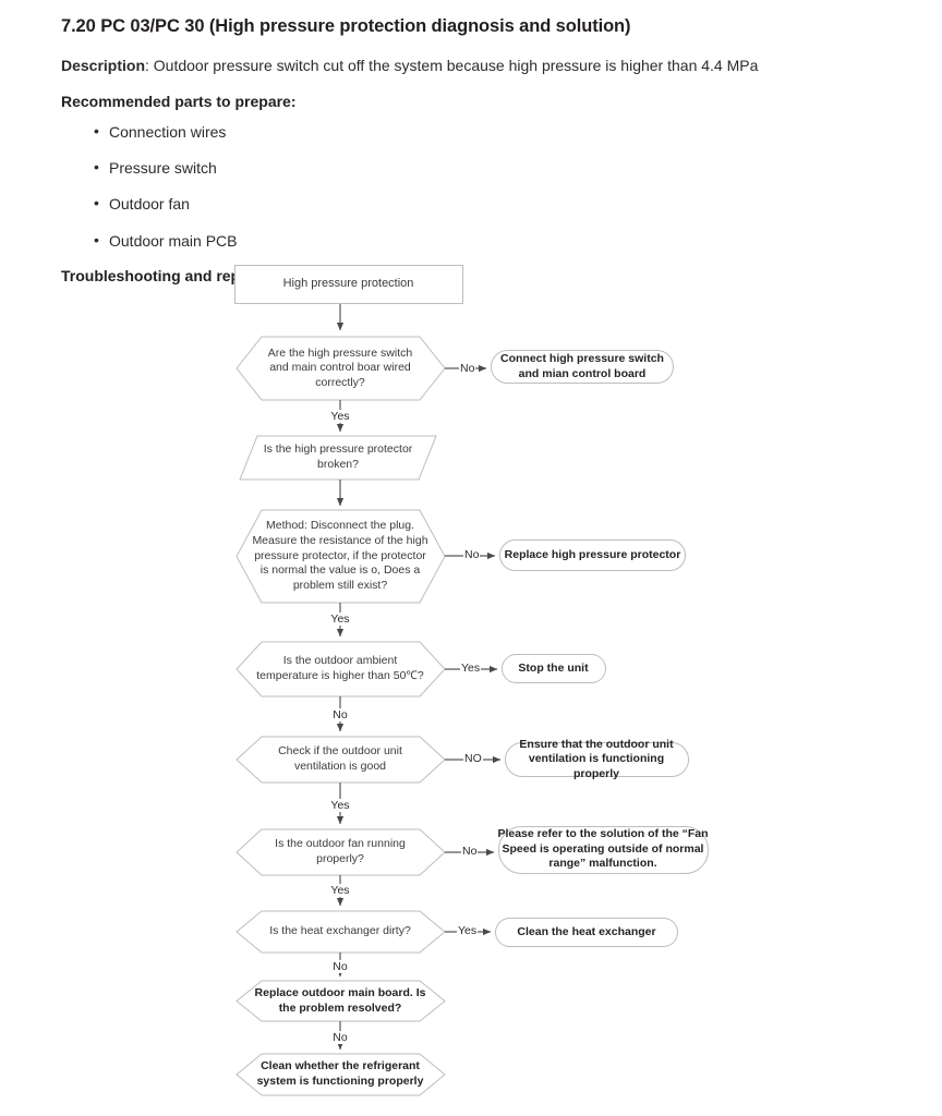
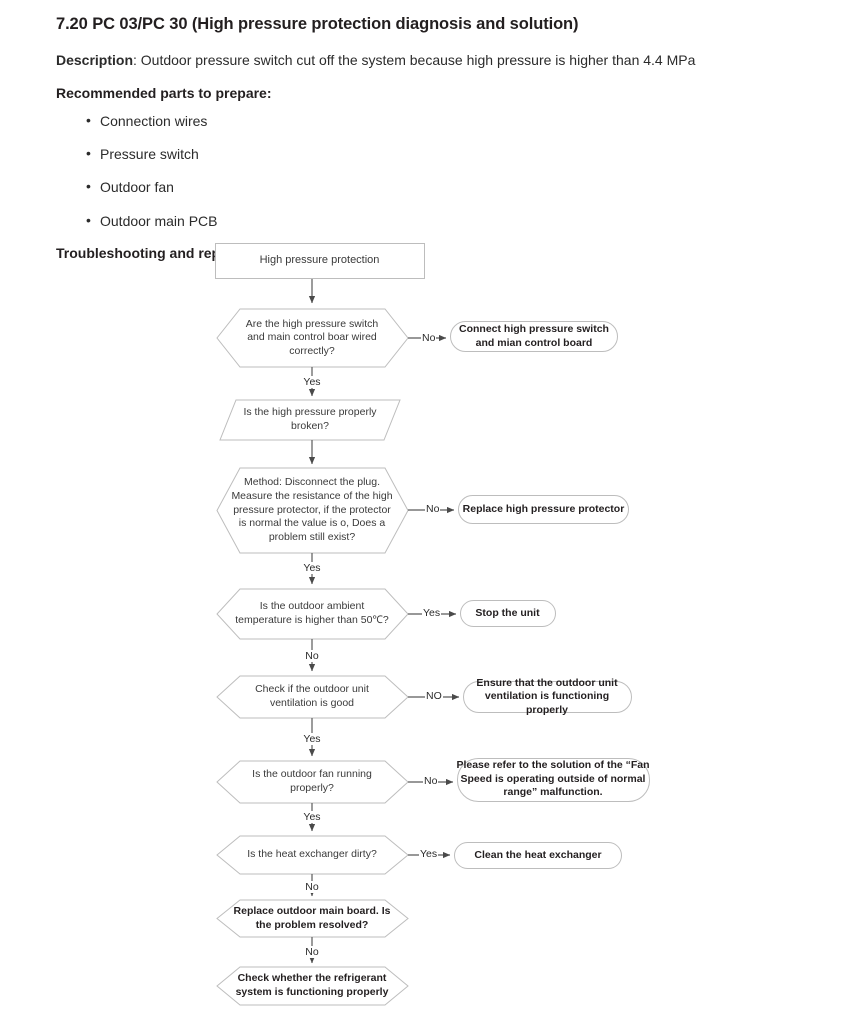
  7.20 PC 03/PC 30 (High pressure protection diagnosis and solution)
  Description: Outdoor pressure switch cut off the system because high pressure is higher than 4.4 MPa
  Recommended parts to prepare:
  Connection wires
  Pressure switch
  Outdoor fan
  Outdoor main PCB
  Troubleshooting and re
  High pressure protection
  Are the high pressure switch and main control boar wired correctly?
  Connect high pressure switch and mian control board
- Is the high pressure protector broken?
+ Is the high pressure properly broken?
  Method: Disconnect the plug. Measure the resistance of the high pressure protector, if the protector is normal the value is o, Does a problem still exist?
  Replace high pressure protector
  Is the outdoor ambient temperature is higher than 50℃?
  Stop the unit
  Check if the outdoor unit ventilation is good
  Ensure that the outdoor unit ventilation is functioning properly
  Is the outdoor fan running properly?
  Please refer to the solution of the “Fan Speed is operating outside of normal range” malfunction.
  Is the heat exchanger dirty?
  Clean the heat exchanger
  Replace outdoor main board. Is the problem resolved?
- Clean whether the refrigerant system is functioning properly
+ Check whether the refrigerant system is functioning properly
  No
  Yes
  No
  Yes
  Yes
  No
  NO
  Yes
  No
  Yes
  Yes
  No
  No
